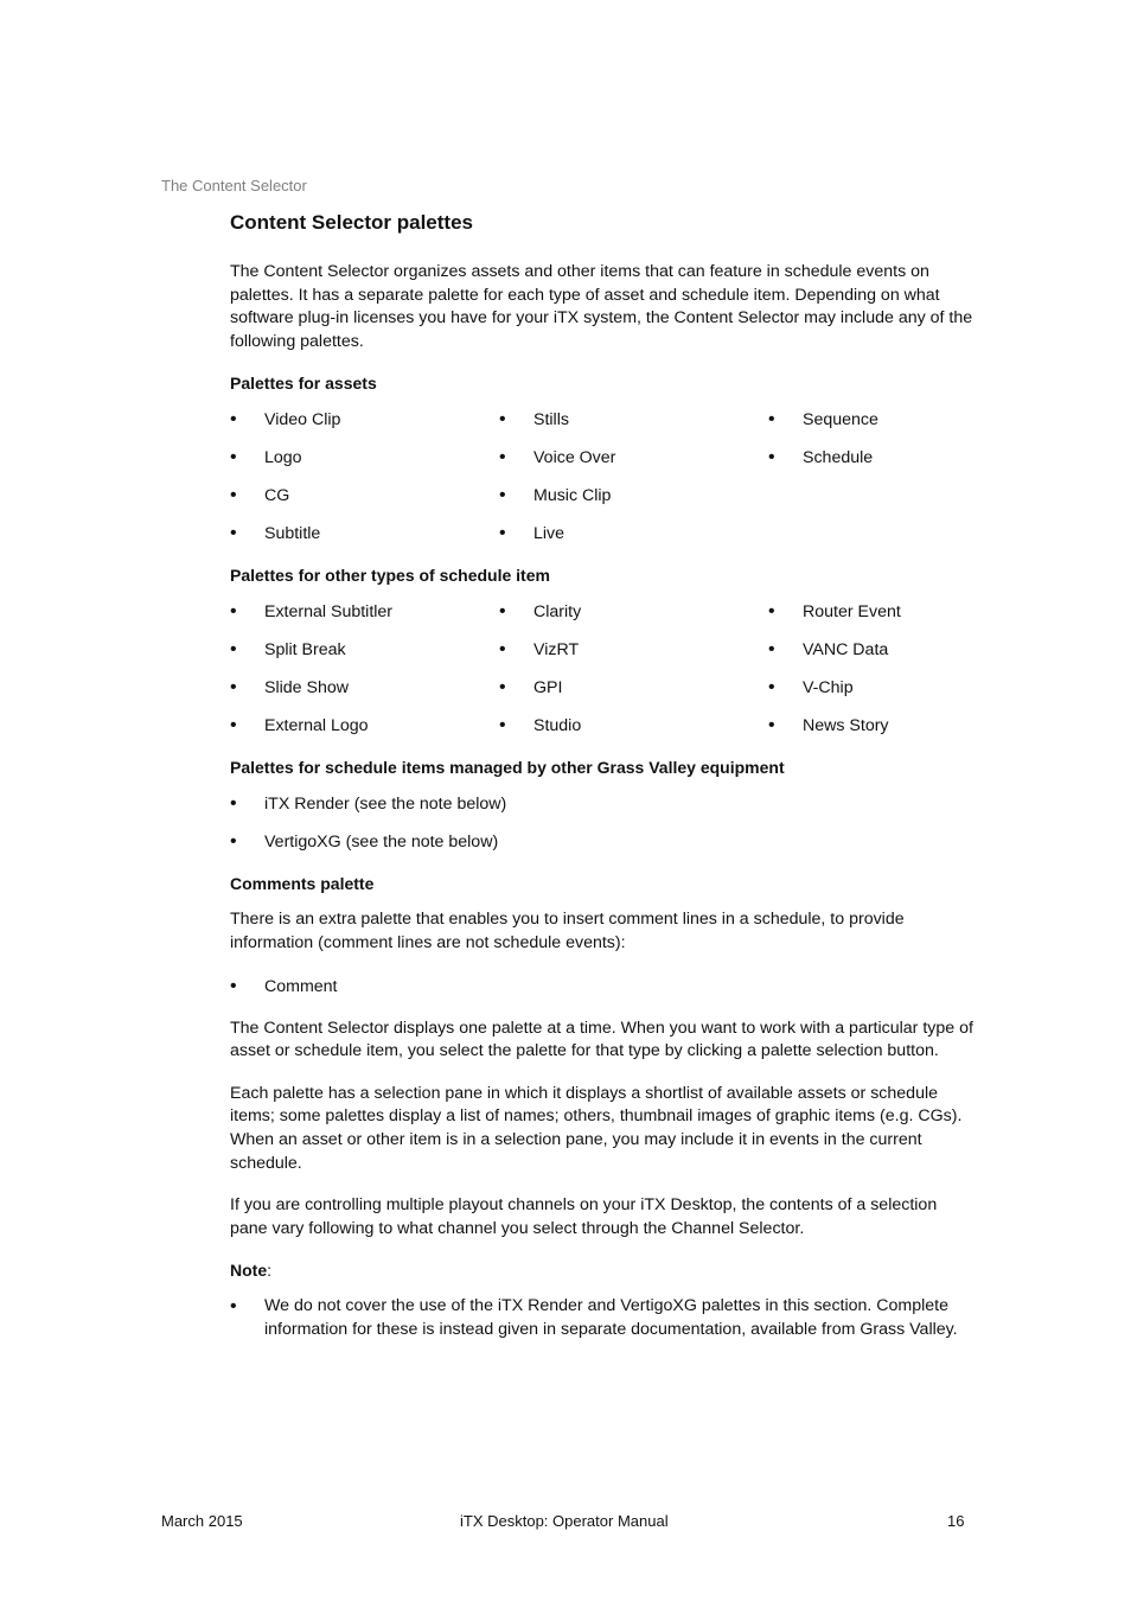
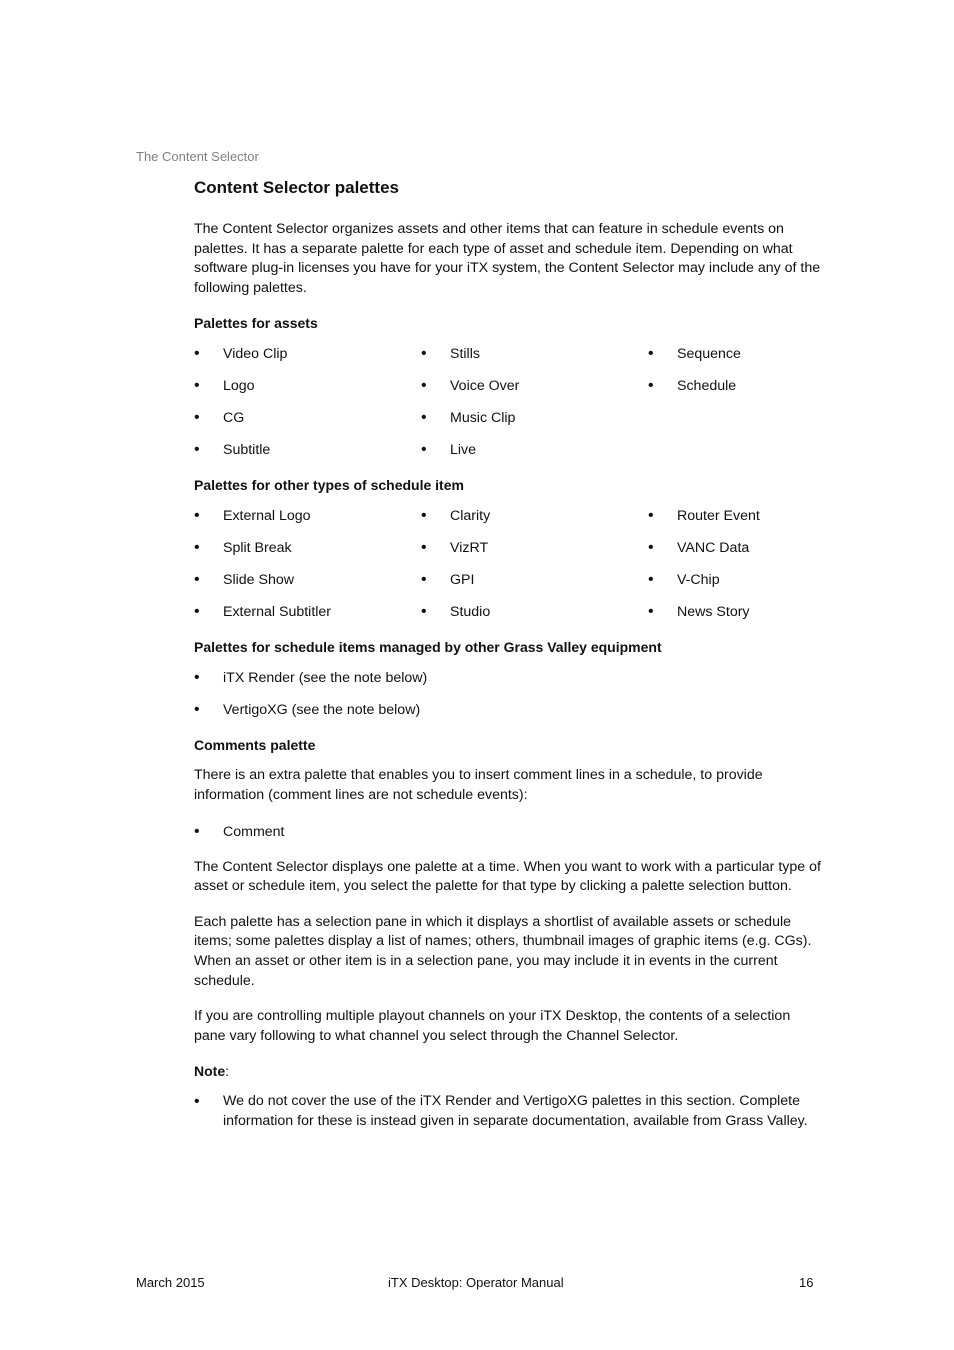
  The Content Selector
  Content Selector palettes
  The Content Selector organizes assets and other items that can feature in schedule events on palettes. It has a separate palette for each type of asset and schedule item. Depending on what software plug-in licenses you have for your iTX system, the Content Selector may include any of the following palettes.
  Palettes for assets
  Video Clip
  Stills
  Sequence
  Logo
  Voice Over
  Schedule
  CG
  Music Clip
  Subtitle
  Live
  Palettes for other types of schedule item
- External Subtitler
+ External Logo
  Clarity
  Router Event
  Split Break
  VizRT
  VANC Data
  Slide Show
  GPI
  V-Chip
- External Logo
+ External Subtitler
  Studio
  News Story
  Palettes for schedule items managed by other Grass Valley equipment
  iTX Render (see the note below)
  VertigoXG (see the note below)
  Comments palette
  There is an extra palette that enables you to insert comment lines in a schedule, to provide information (comment lines are not schedule events):
  Comment
  The Content Selector displays one palette at a time. When you want to work with a particular type of asset or schedule item, you select the palette for that type by clicking a palette selection button.
  Each palette has a selection pane in which it displays a shortlist of available assets or schedule items; some palettes display a list of names; others, thumbnail images of graphic items (e.g. CGs). When an asset or other item is in a selection pane, you may include it in events in the current schedule.
  If you are controlling multiple playout channels on your iTX Desktop, the contents of a selection pane vary following to what channel you select through the Channel Selector.
  Note:
  We do not cover the use of the iTX Render and VertigoXG palettes in this section. Complete information for these is instead given in separate documentation, available from Grass Valley.
  March 2015
  iTX Desktop: Operator Manual
  16
